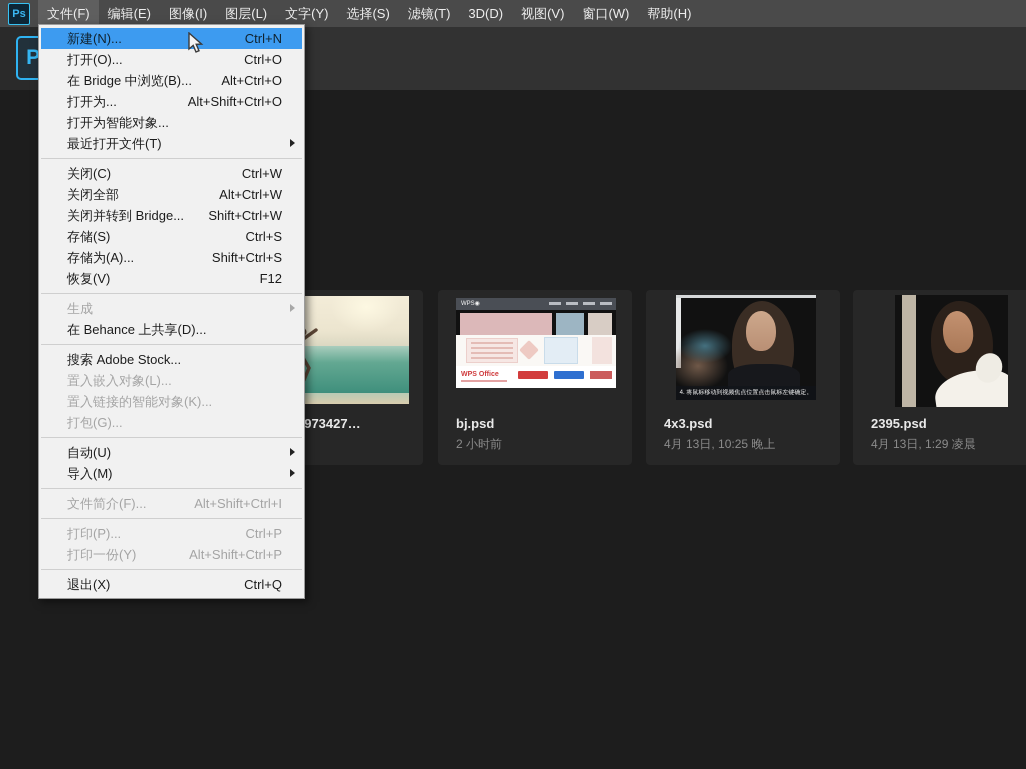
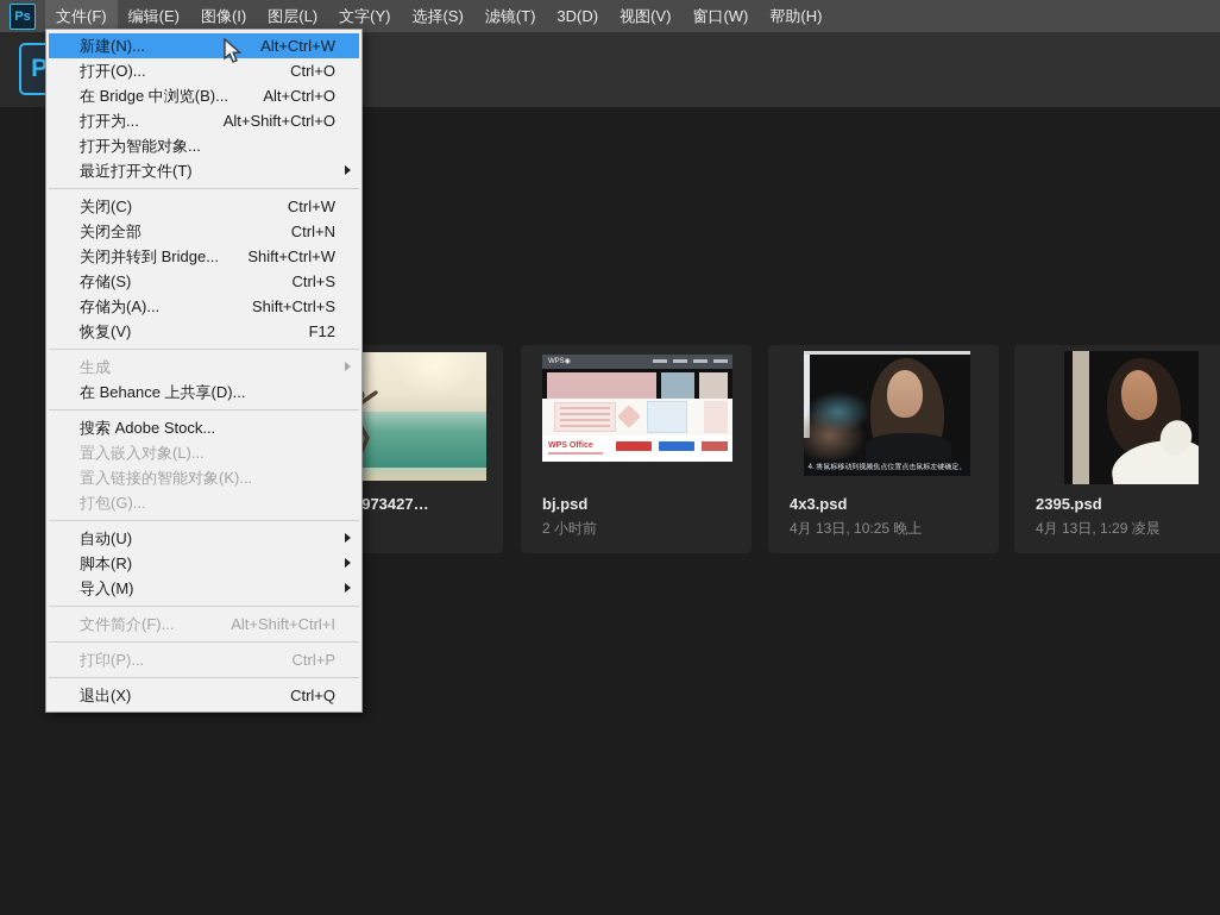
  Ps
  文件(F)
  编辑(E)
  图像(I)
  图层(L)
  文字(Y)
  选择(S)
  滤镜(T)
  3D(D)
  视图(V)
  窗口(W)
  帮助(H)
  bj.psd
  2 小时前
  4x3.psd
  4月 13日, 10:25 晚上
  2395.psd
  4月 13日, 1:29 凌晨
  新建(N)...
- Ctrl+N
+ Alt+Ctrl+W
  打开(O)...
  Ctrl+O
  在 Bridge 中浏览(B)...
  Alt+Ctrl+O
  打开为...
  Alt+Shift+Ctrl+O
  打开为智能对象...
  最近打开文件(T)
  关闭(C)
  Ctrl+W
  关闭全部
- Alt+Ctrl+W
+ Ctrl+N
  关闭并转到 Bridge...
  Shift+Ctrl+W
  存储(S)
  Ctrl+S
  存储为(A)...
  Shift+Ctrl+S
  恢复(V)
  F12
  生成
  在 Behance 上共享(D)...
  搜索 Adobe Stock...
  置入嵌入对象(L)...
  置入链接的智能对象(K)...
  打包(G)...
  自动(U)
+ 脚本(R)
  导入(M)
  文件简介(F)...
  Alt+Shift+Ctrl+I
  打印(P)...
  Ctrl+P
- 打印一份(Y)
- Alt+Shift+Ctrl+P
  退出(X)
  Ctrl+Q
